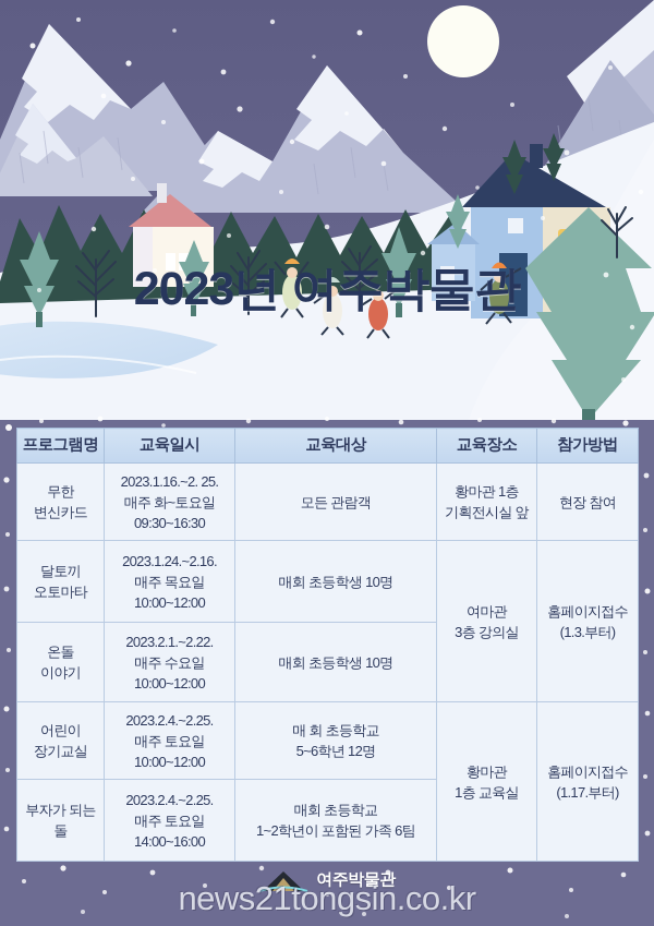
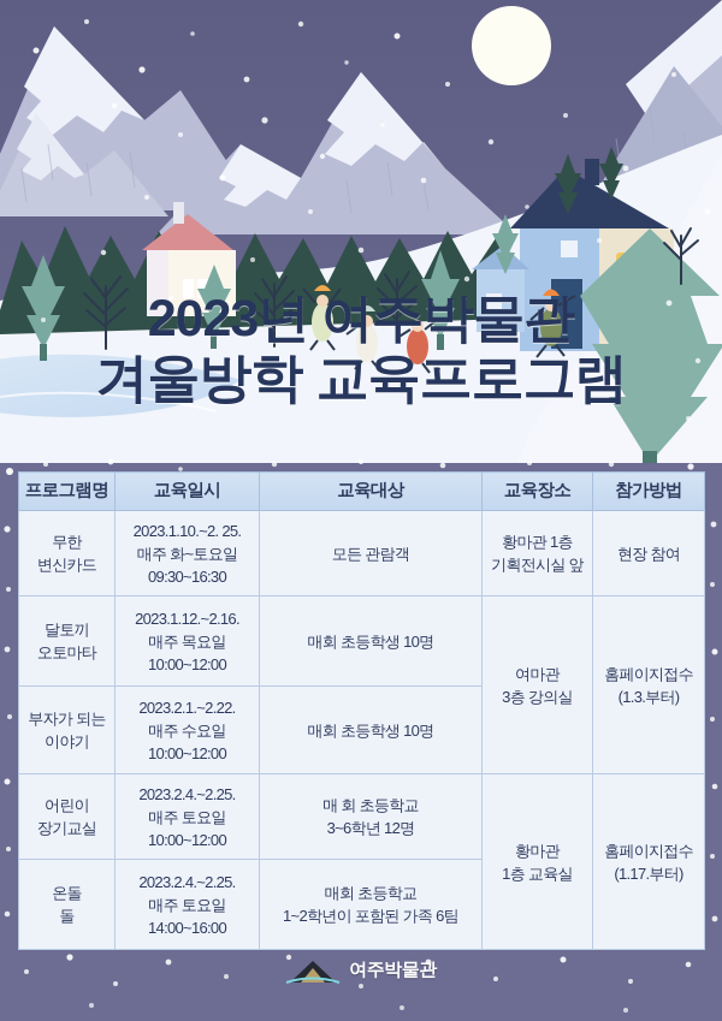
  2023년 여주박물관
+ 겨울방학 교육프로그램
  프로그램명	교육일시	교육대상	교육장소	참가방법
- 무한변신카드	2023.1.16.~2. 25.매주 화~토요일09:30~16:30	모든 관람객	황마관 1층기획전시실 앞	현장 참여
+ 무한변신카드	2023.1.10.~2. 25.매주 화~토요일09:30~16:30	모든 관람객	황마관 1층기획전시실 앞	현장 참여
- 달토끼오토마타	2023.1.24.~2.16.매주 목요일10:00~12:00	매회 초등학생 10명	여마관3층 강의실	홈페이지접수(1.3.부터)
+ 달토끼오토마타	2023.1.12.~2.16.매주 목요일10:00~12:00	매회 초등학생 10명	여마관3층 강의실	홈페이지접수(1.3.부터)
- 온돌이야기	2023.2.1.~2.22.매주 수요일10:00~12:00	매회 초등학생 10명
+ 부자가 되는이야기	2023.2.1.~2.22.매주 수요일10:00~12:00	매회 초등학생 10명
- 어린이장기교실	2023.2.4.~2.25.매주 토요일10:00~12:00	매 회 초등학교5~6학년 12명	황마관1층 교육실	홈페이지접수(1.17.부터)
+ 어린이장기교실	2023.2.4.~2.25.매주 토요일10:00~12:00	매 회 초등학교3~6학년 12명	황마관1층 교육실	홈페이지접수(1.17.부터)
- 부자가 되는돌	2023.2.4.~2.25.매주 토요일14:00~16:00	매회 초등학교1~2학년이 포함된 가족 6팀
+ 온돌돌	2023.2.4.~2.25.매주 토요일14:00~16:00	매회 초등학교1~2학년이 포함된 가족 6팀
  여주박물관
- news21tongsin.co.kr
